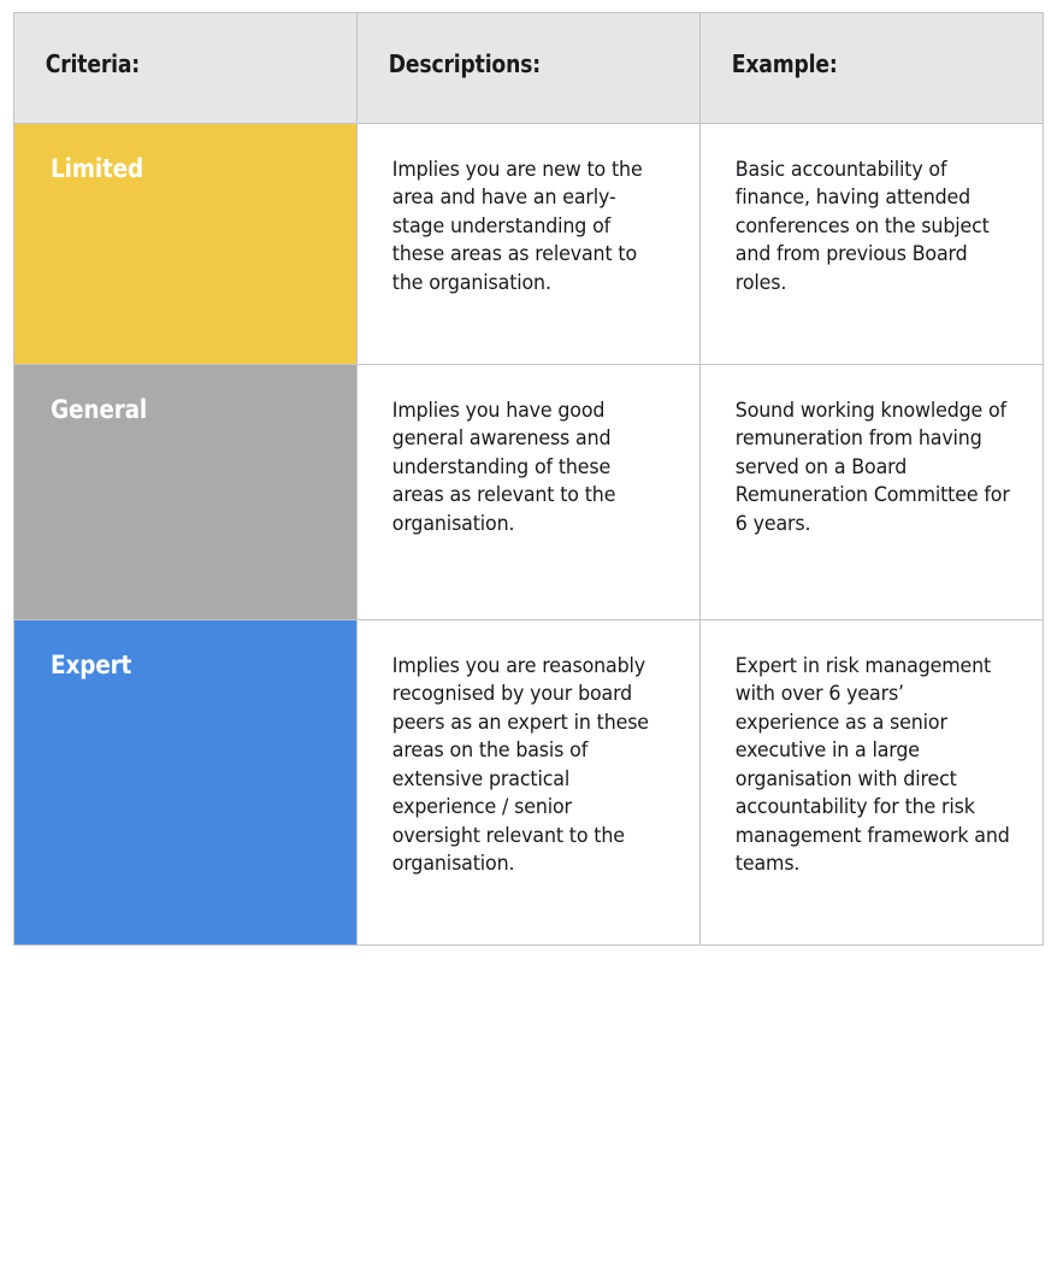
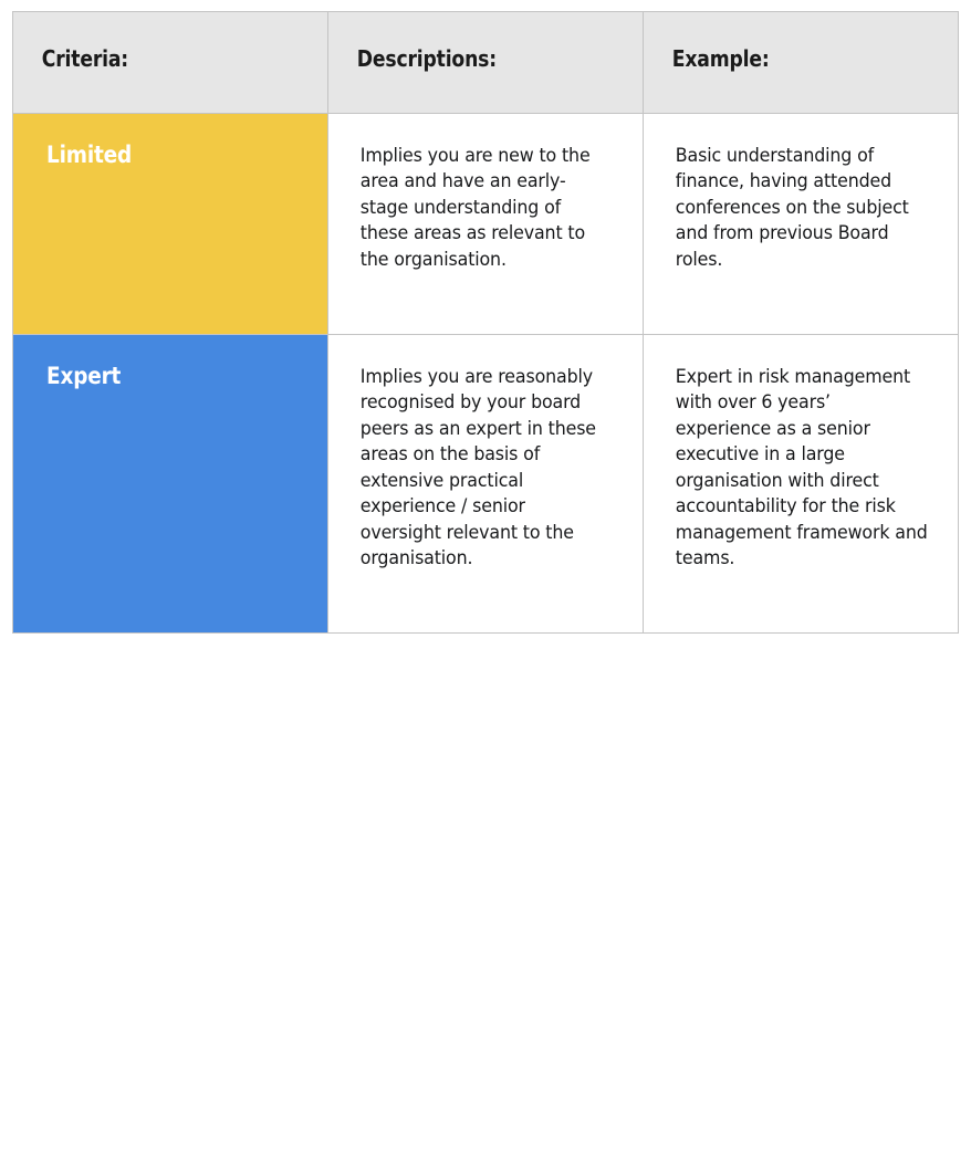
  Criteria:	Descriptions:	Example:
- Limited	Implies you are new to the area and have an early-stage understanding of these areas as relevant to the organisation.	Basic accountability of finance, having attended conferences on the subject and from previous Board roles.
+ Limited	Implies you are new to the area and have an early-stage understanding of these areas as relevant to the organisation.	Basic understanding of finance, having attended conferences on the subject and from previous Board roles.
- General	Implies you have good general awareness and understanding of these areas as relevant to the organisation.	Sound working knowledge of remuneration from having served on a Board Remuneration Committee for 6 years.
  Expert	Implies you are reasonably recognised by your board peers as an expert in these areas on the basis of extensive practical experience / senior oversight relevant to the organisation.	Expert in risk management with over 6 years’ experience as a senior executive in a large organisation with direct accountability for the risk management framework and teams.
